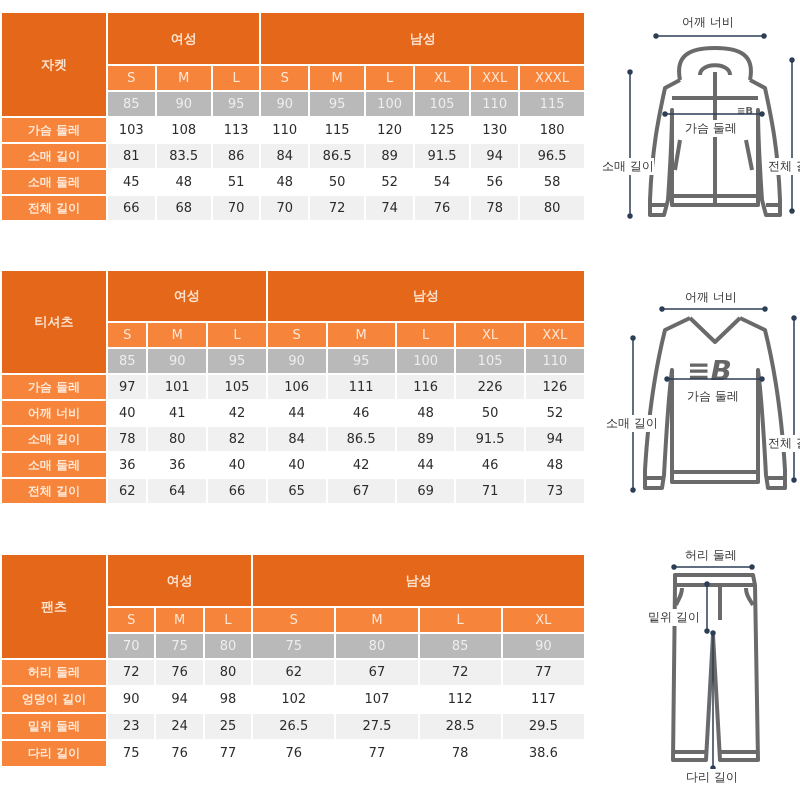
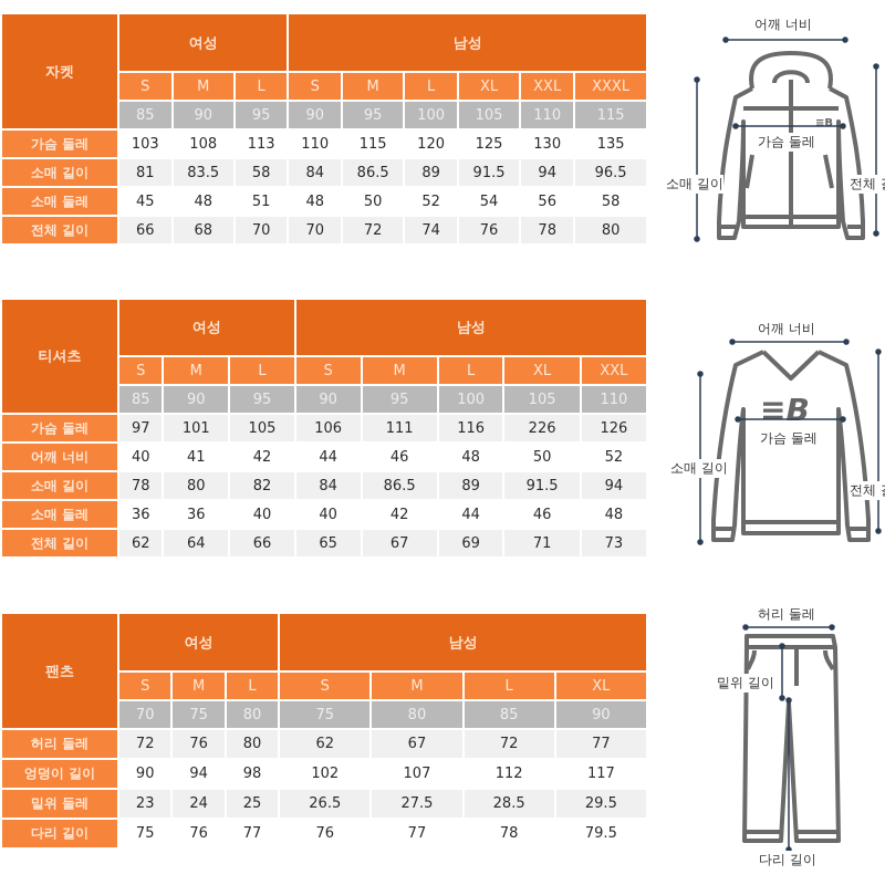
  자켓	여성	남성
  S	M	L	S	M	L	XL	XXL	XXXL
  85	90	95	90	95	100	105	110	115
- 가슴 둘레	103	108	113	110	115	120	125	130	180
+ 가슴 둘레	103	108	113	110	115	120	125	130	135
- 소매 길이	81	83.5	86	84	86.5	89	91.5	94	96.5
+ 소매 길이	81	83.5	58	84	86.5	89	91.5	94	96.5
  소매 둘레	45	48	51	48	50	52	54	56	58
  전체 길이	66	68	70	70	72	74	76	78	80
  ≡B
  어깨 너비
  가슴 둘레
  소매 길이
  티셔츠	여성	남성
  S	M	L	S	M	L	XL	XXL
  85	90	95	90	95	100	105	110
  가슴 둘레	97	101	105	106	111	116	226	126
  어깨 너비	40	41	42	44	46	48	50	52
  소매 길이	78	80	82	84	86.5	89	91.5	94
  소매 둘레	36	36	40	40	42	44	46	48
  전체 길이	62	64	66	65	67	69	71	73
  ≡B
  어깨 너비
  가슴 둘레
  소매 길이
  팬츠	여성	남성
  S	M	L	S	M	L	XL
  70	75	80	75	80	85	90
  허리 둘레	72	76	80	62	67	72	77
  엉덩이 길이	90	94	98	102	107	112	117
  밑위 둘레	23	24	25	26.5	27.5	28.5	29.5
- 다리 길이	75	76	77	76	77	78	38.6
+ 다리 길이	75	76	77	76	77	78	79.5
  허리 둘레
  밑위 길이
  다리 길이
